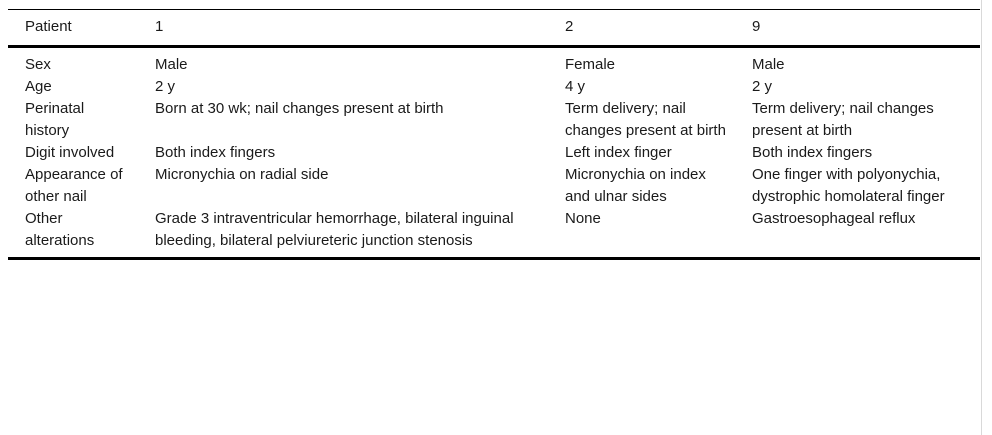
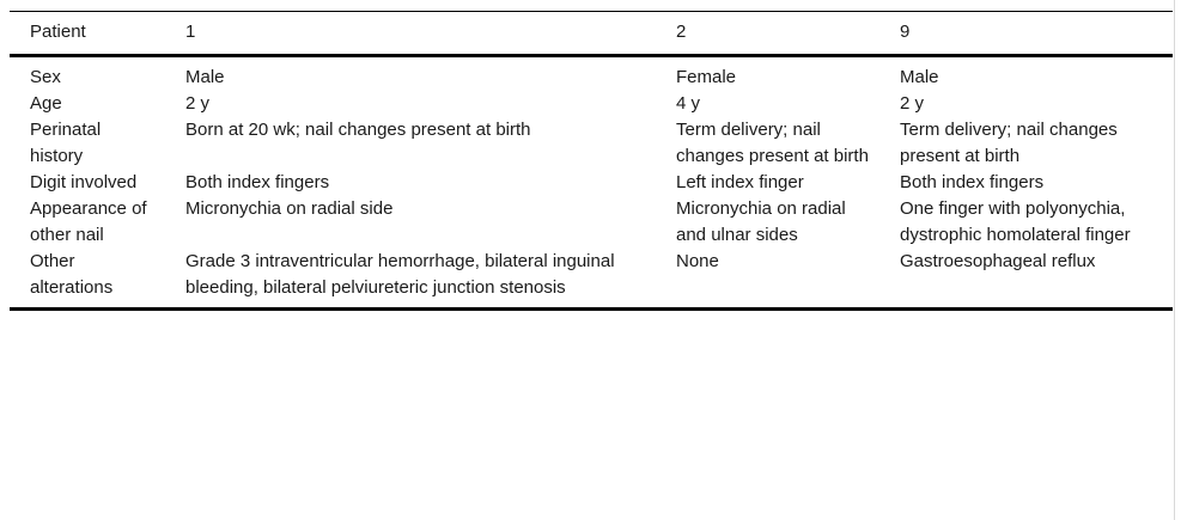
  Patient	1	2	9
  Sex	Male	Female	Male
  Age	2 y	4 y	2 y
- Perinatal history	Born at 30 wk; nail changes present at birth	Term delivery; nail changes present at birth	Term delivery; nail changes present at birth
+ Perinatal history	Born at 20 wk; nail changes present at birth	Term delivery; nail changes present at birth	Term delivery; nail changes present at birth
  Digit involved	Both index fingers	Left index finger	Both index fingers
- Appearance of other nail	Micronychia on radial side	Micronychia on index and ulnar sides	One finger with polyonychia, dystrophic homolateral finger
+ Appearance of other nail	Micronychia on radial side	Micronychia on radial and ulnar sides	One finger with polyonychia, dystrophic homolateral finger
  Other alterations	Grade 3 intraventricular hemorrhage, bilateral inguinal bleeding, bilateral pelviureteric junction stenosis	None	Gastroesophageal reflux
